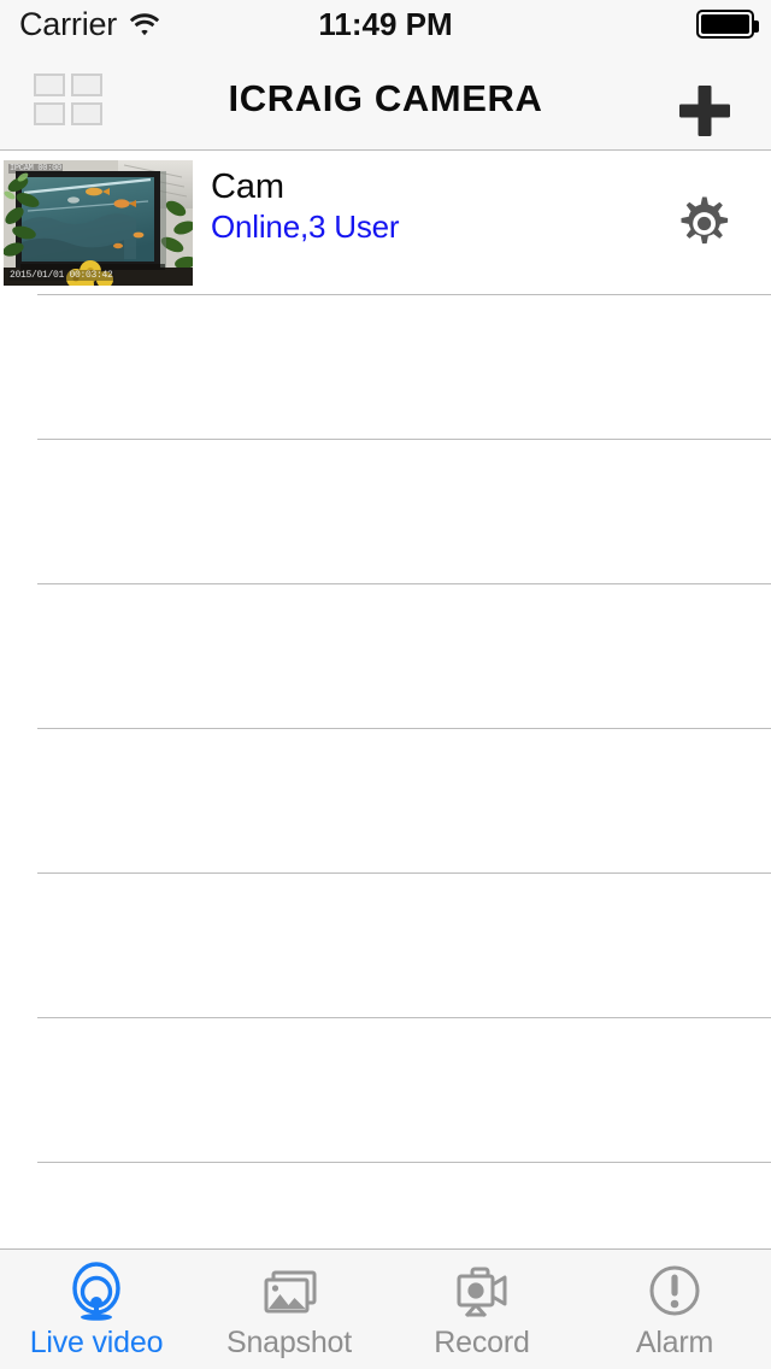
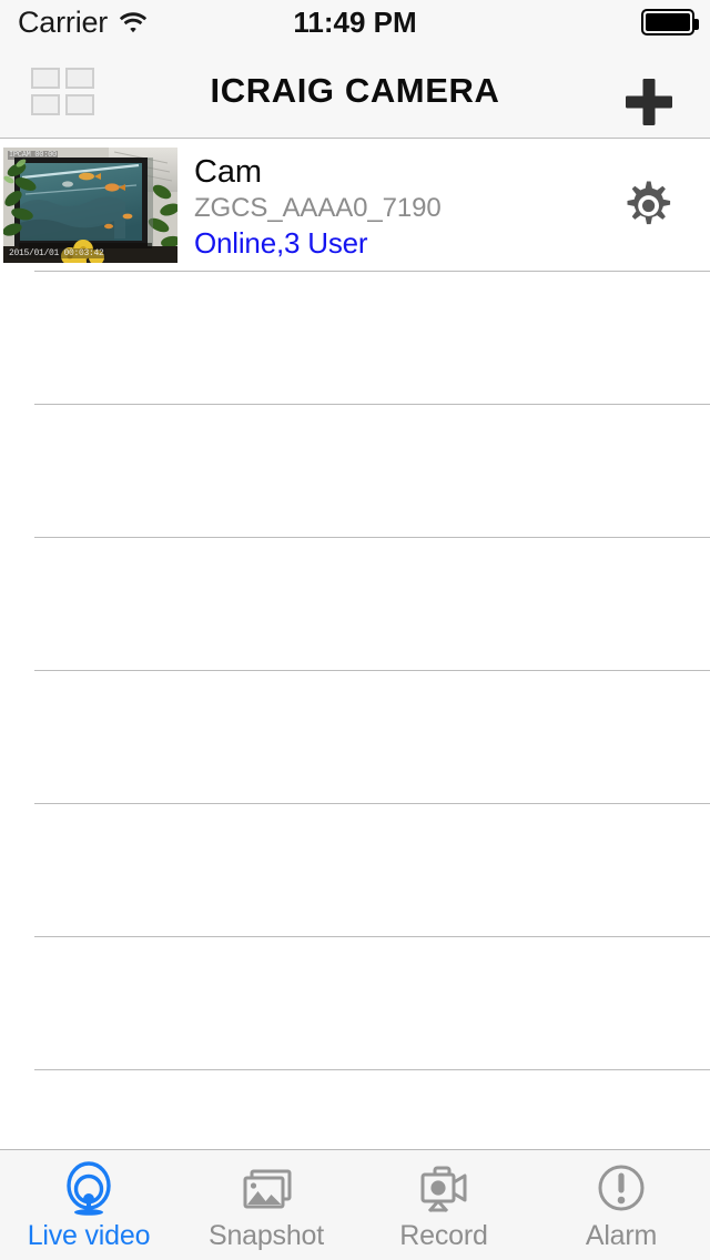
  Carrier
  11:49 PM
  ICRAIG CAMERA
  IPCAM 00:00
  2015/01/01 00:03:42
  Cam
+ ZGCS_AAAA0_7190
  Online,3 User
  Live video
  Snapshot
  Record
  Alarm
